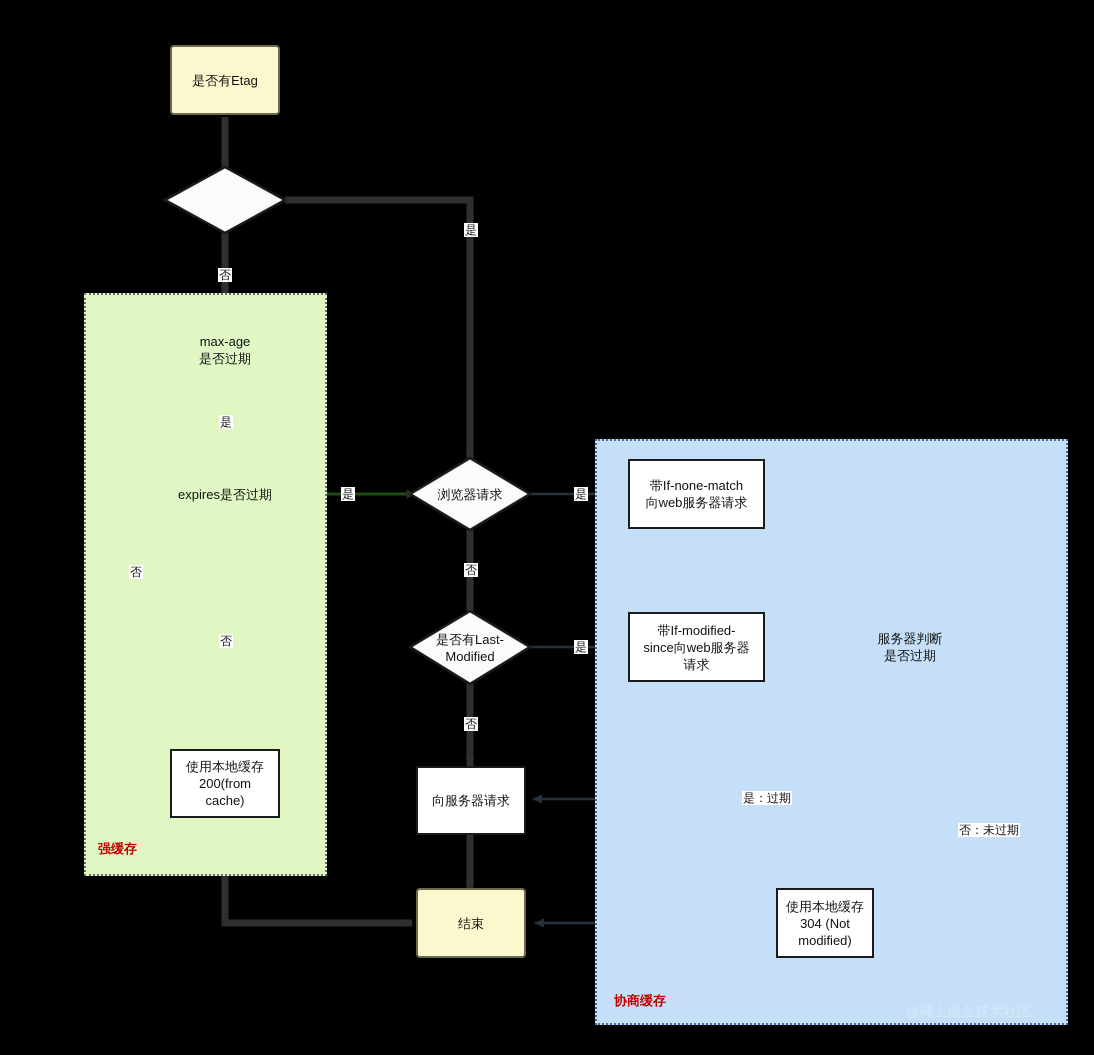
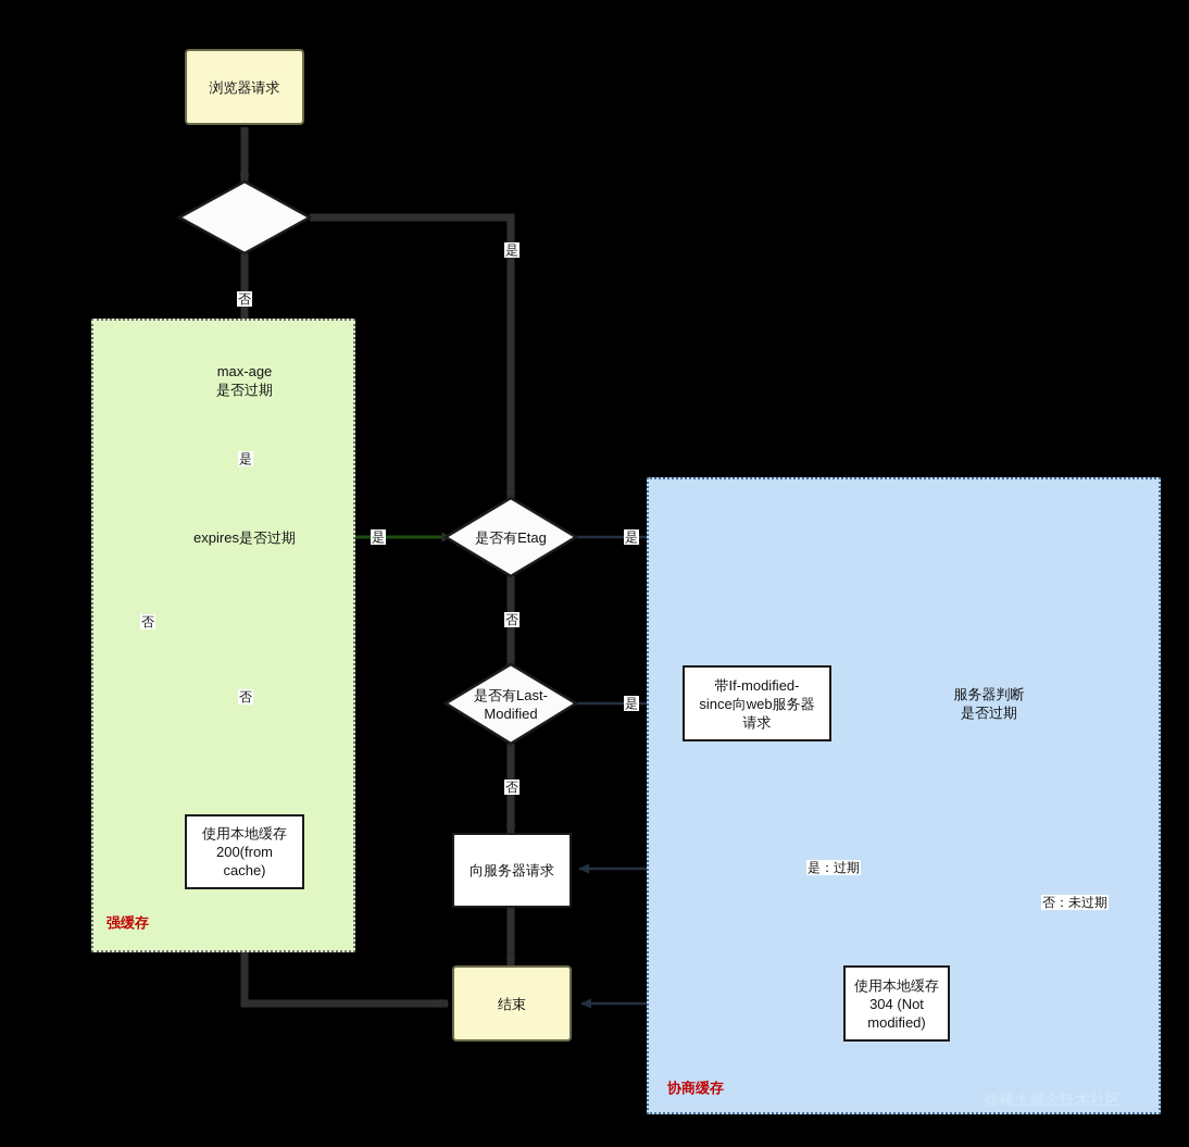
- 是否有Etag
+ 浏览器请求
  max-age
  是否过期
  expires是否过期
  使用本地缓存
  200(from
  cache)
- 浏览器请求
+ 是否有Etag
  是否有Last-
  Modified
  向服务器请求
  结束
- 带If-none-match
- 向web服务器请求
  带If-modified-
  since向web服务器
  请求
  服务器判断
  是否过期
  使用本地缓存
  304 (Not
  modified)
  是
  否
  是
  否
  是
  否
  是
  否
  是
  否
  是：过期
  否：未过期
  强缓存
  协商缓存
